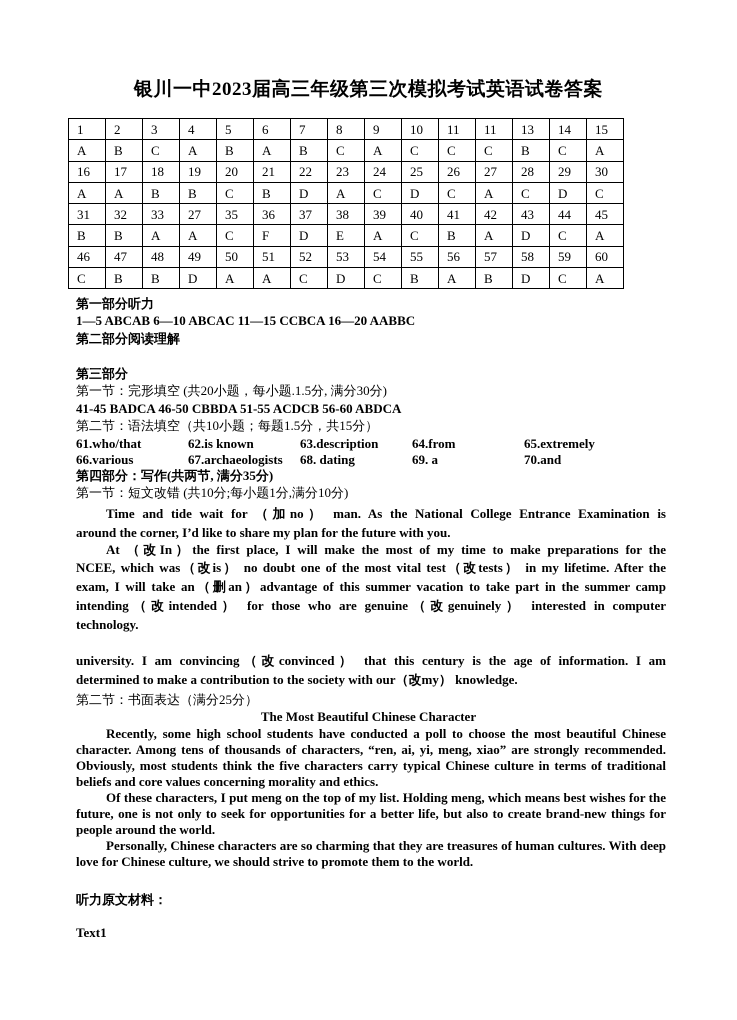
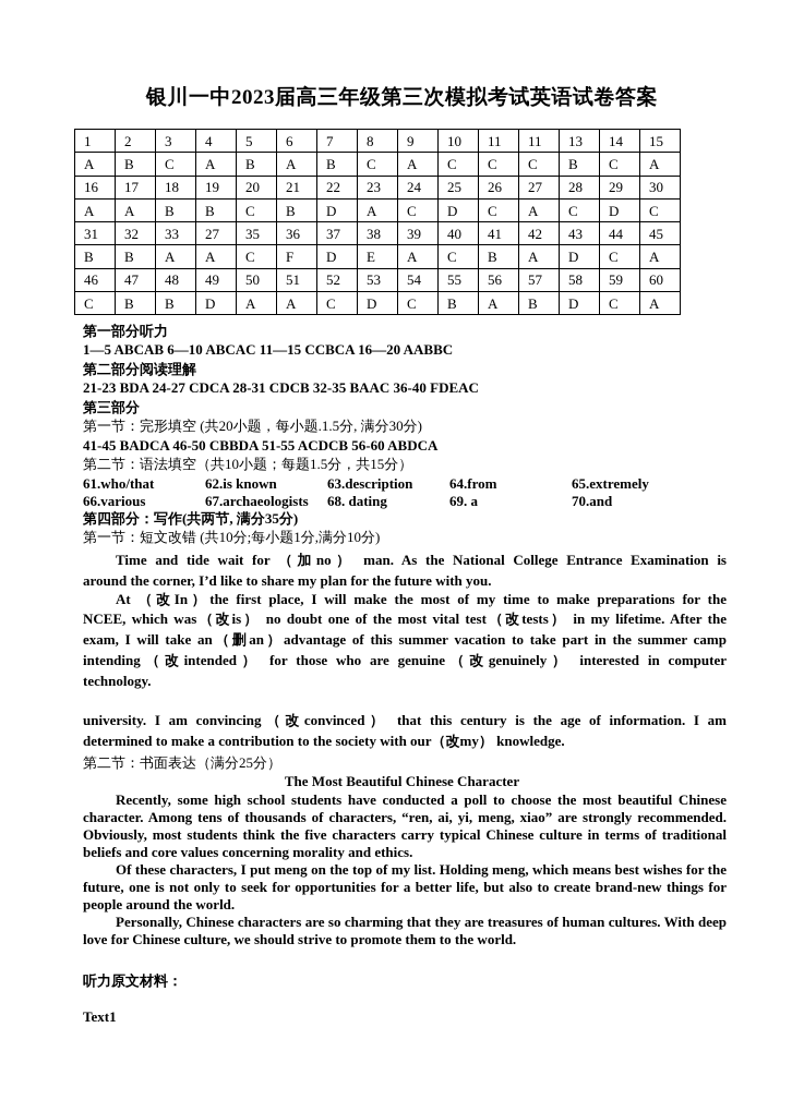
  银川一中2023届高三年级第三次模拟考试英语试卷答案
  1	2	3	4	5	6	7	8	9	10	11	11	13	14	15
  A	B	C	A	B	A	B	C	A	C	C	C	B	C	A
  16	17	18	19	20	21	22	23	24	25	26	27	28	29	30
  A	A	B	B	C	B	D	A	C	D	C	A	C	D	C
  31	32	33	27	35	36	37	38	39	40	41	42	43	44	45
  B	B	A	A	C	F	D	E	A	C	B	A	D	C	A
  46	47	48	49	50	51	52	53	54	55	56	57	58	59	60
  C	B	B	D	A	A	C	D	C	B	A	B	D	C	A
  第一部分听力
  1—5 ABCAB 6—10 ABCAC 11—15 CCBCA 16—20 AABBC
  第二部分阅读理解
+ 21-23 BDA 24-27 CDCA 28-31 CDCB 32-35 BAAC 36-40 FDEAC
  第三部分
  第一节：完形填空 (共20小题，每小题.1.5分, 满分30分)
  41-45 BADCA 46-50 CBBDA 51-55 ACDCB 56-60 ABDCA
  第二节：语法填空（共10小题；每题1.5分，共15分）
  61.who/that
  62.is known
  63.description
  64.from
  65.extremely
  66.various
  67.archaeologists
  68. dating
  69. a
  70.and
  第四部分：写作(共两节, 满分35分)
  第一节：短文改错 (共10分;每小题1分,满分10分)
  Time and tide wait for （加no） man. As the National College Entrance Examination is
  around the corner, I’d like to share my plan for the future with you.
  At （改In）the first place, I will make the most of my time to make preparations for the
  NCEE, which was（改is） no doubt one of the most vital test（改tests） in my lifetime. After the
  exam, I will take an（删an）advantage of this summer vacation to take part in the summer camp
  intending（改intended） for those who are genuine（改genuinely） interested in computer
  technology.
  university. I am convincing（改convinced） that this century is the age of information. I am
  determined to make a contribution to the society with our（改my） knowledge.
  第二节：书面表达（满分25分）
  The Most Beautiful Chinese Character
  Recently, some high school students have conducted a poll to choose the most beautiful Chinese character. Among tens of thousands of characters, “ren, ai, yi, meng, xiao” are strongly recommended. Obviously, most students think the five characters carry typical Chinese culture in terms of traditional beliefs and core values concerning morality and ethics.
  Of these characters, I put meng on the top of my list. Holding meng, which means best wishes for the future, one is not only to seek for opportunities for a better life, but also to create brand-new things for people around the world.
  Personally, Chinese characters are so charming that they are treasures of human cultures. With deep love for Chinese culture, we should strive to promote them to the world.
  听力原文材料：
  Text1
